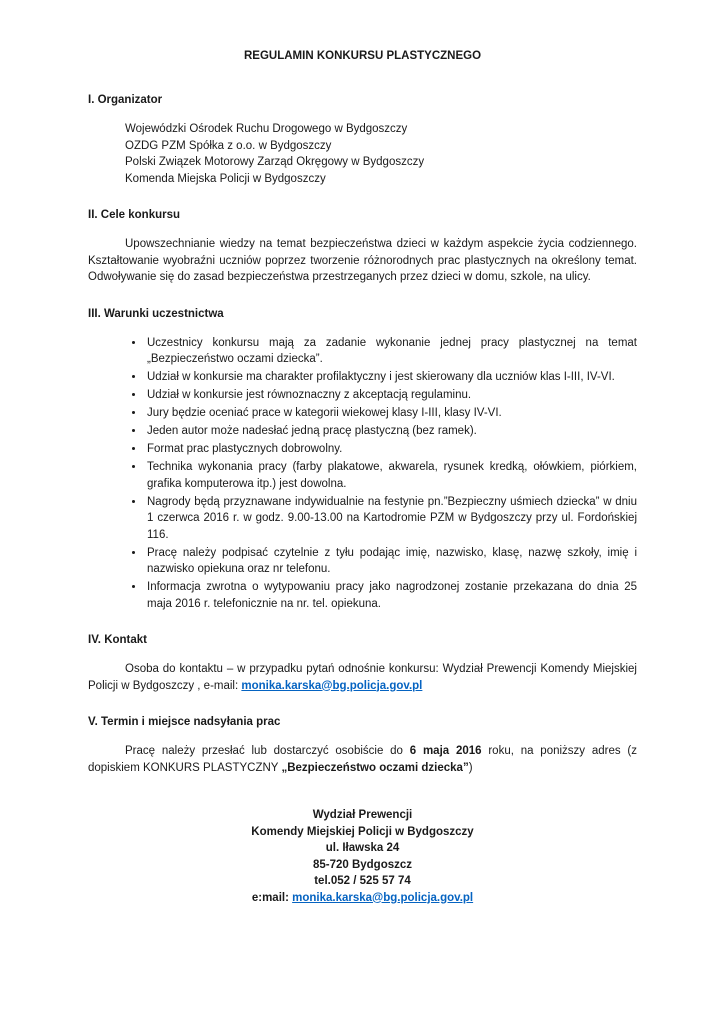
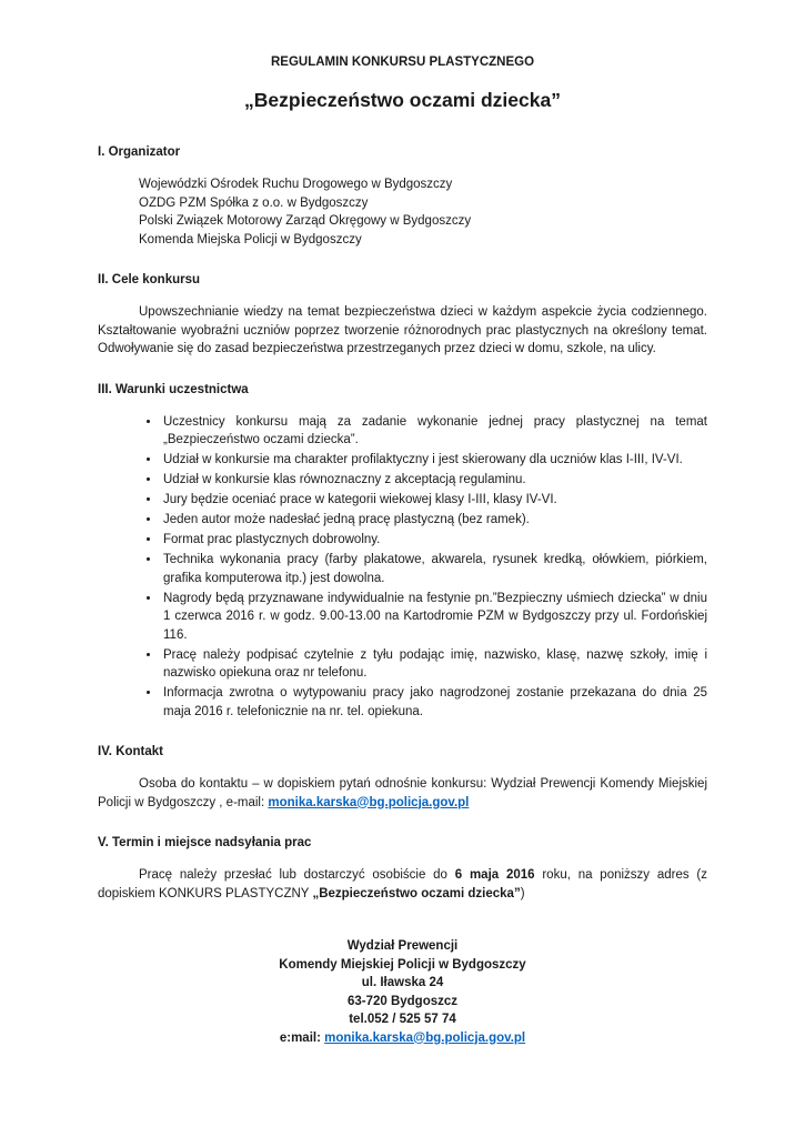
  REGULAMIN KONKURSU PLASTYCZNEGO
+ „Bezpieczeństwo oczami dziecka”
  I. Organizator
  Wojewódzki Ośrodek Ruchu Drogowego w Bydgoszczy
  OZDG PZM Spółka z o.o. w Bydgoszczy
  Polski Związek Motorowy Zarząd Okręgowy w Bydgoszczy
  Komenda Miejska Policji w Bydgoszczy
  II. Cele konkursu
  Upowszechnianie wiedzy na temat bezpieczeństwa dzieci w każdym aspekcie życia codziennego. Kształtowanie wyobraźni uczniów poprzez tworzenie różnorodnych prac plastycznych na określony temat. Odwoływanie się do zasad bezpieczeństwa przestrzeganych przez dzieci w domu, szkole, na ulicy.
  III. Warunki uczestnictwa
  Uczestnicy konkursu mają za zadanie wykonanie jednej pracy plastycznej na temat „Bezpieczeństwo oczami dziecka”.
  Udział w konkursie ma charakter profilaktyczny i jest skierowany dla uczniów klas I-III, IV-VI.
- Udział w konkursie jest równoznaczny z akceptacją regulaminu.
+ Udział w konkursie klas równoznaczny z akceptacją regulaminu.
  Jury będzie oceniać prace w kategorii wiekowej klasy I-III, klasy IV-VI.
  Jeden autor może nadesłać jedną pracę plastyczną (bez ramek).
  Format prac plastycznych dobrowolny.
  Technika wykonania pracy (farby plakatowe, akwarela, rysunek kredką, ołówkiem, piórkiem, grafika komputerowa itp.) jest dowolna.
  Nagrody będą przyznawane indywidualnie na festynie pn.”Bezpieczny uśmiech dziecka” w dniu 1 czerwca 2016 r. w godz. 9.00-13.00 na Kartodromie PZM w Bydgoszczy przy ul. Fordońskiej 116.
  Pracę należy podpisać czytelnie z tyłu podając imię, nazwisko, klasę, nazwę szkoły, imię i nazwisko opiekuna oraz nr telefonu.
  Informacja zwrotna o wytypowaniu pracy jako nagrodzonej zostanie przekazana do dnia 25 maja 2016 r. telefonicznie na nr. tel. opiekuna.
  IV. Kontakt
- Osoba do kontaktu – w przypadku pytań odnośnie konkursu: Wydział Prewencji Komendy Miejskiej Policji w Bydgoszczy , e-mail: monika.karska@bg.policja.gov.pl
+ Osoba do kontaktu – w dopiskiem pytań odnośnie konkursu: Wydział Prewencji Komendy Miejskiej Policji w Bydgoszczy , e-mail: monika.karska@bg.policja.gov.pl
  V. Termin i miejsce nadsyłania prac
  Pracę należy przesłać lub dostarczyć osobiście do 6 maja 2016 roku, na poniższy adres (z dopiskiem KONKURS PLASTYCZNY „Bezpieczeństwo oczami dziecka”)
  Wydział Prewencji
  Komendy Miejskiej Policji w Bydgoszczy
  ul. Iławska 24
- 85-720 Bydgoszcz
+ 63-720 Bydgoszcz
  tel.052 / 525 57 74
  e:mail: monika.karska@bg.policja.gov.pl
